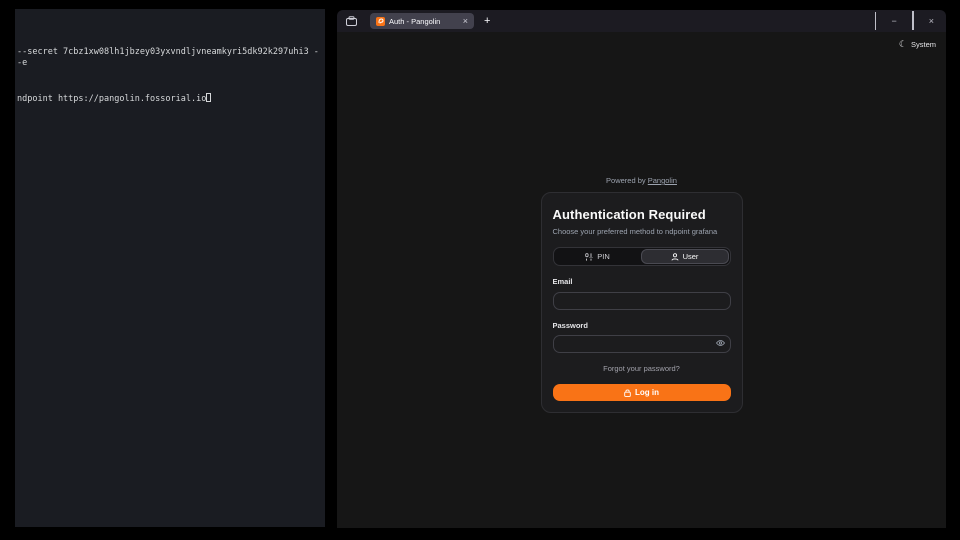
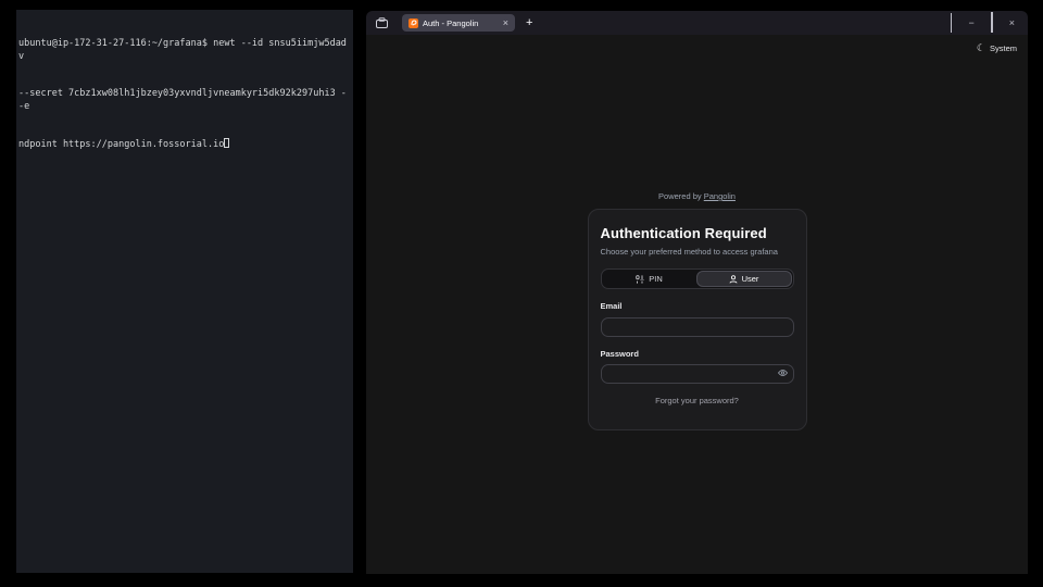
+ ubuntu@ip-172-31-27-116:~/grafana$ newt --id snsu5iimjw5dadv
  --secret 7cbz1xw08lh1jbzey03yxvndljvneamkyri5dk92k297uhi3 --e
  ndpoint https://pangolin.fossorial.io
  Auth - Pangolin
  ×
  +
  −
  ×
  ☾
  System
  Powered by Pangolin
  Authentication Required
- Choose your preferred method to ndpoint grafana
+ Choose your preferred method to access grafana
  PIN
  User
  Email
  Password
  Forgot your password?
- Log in
